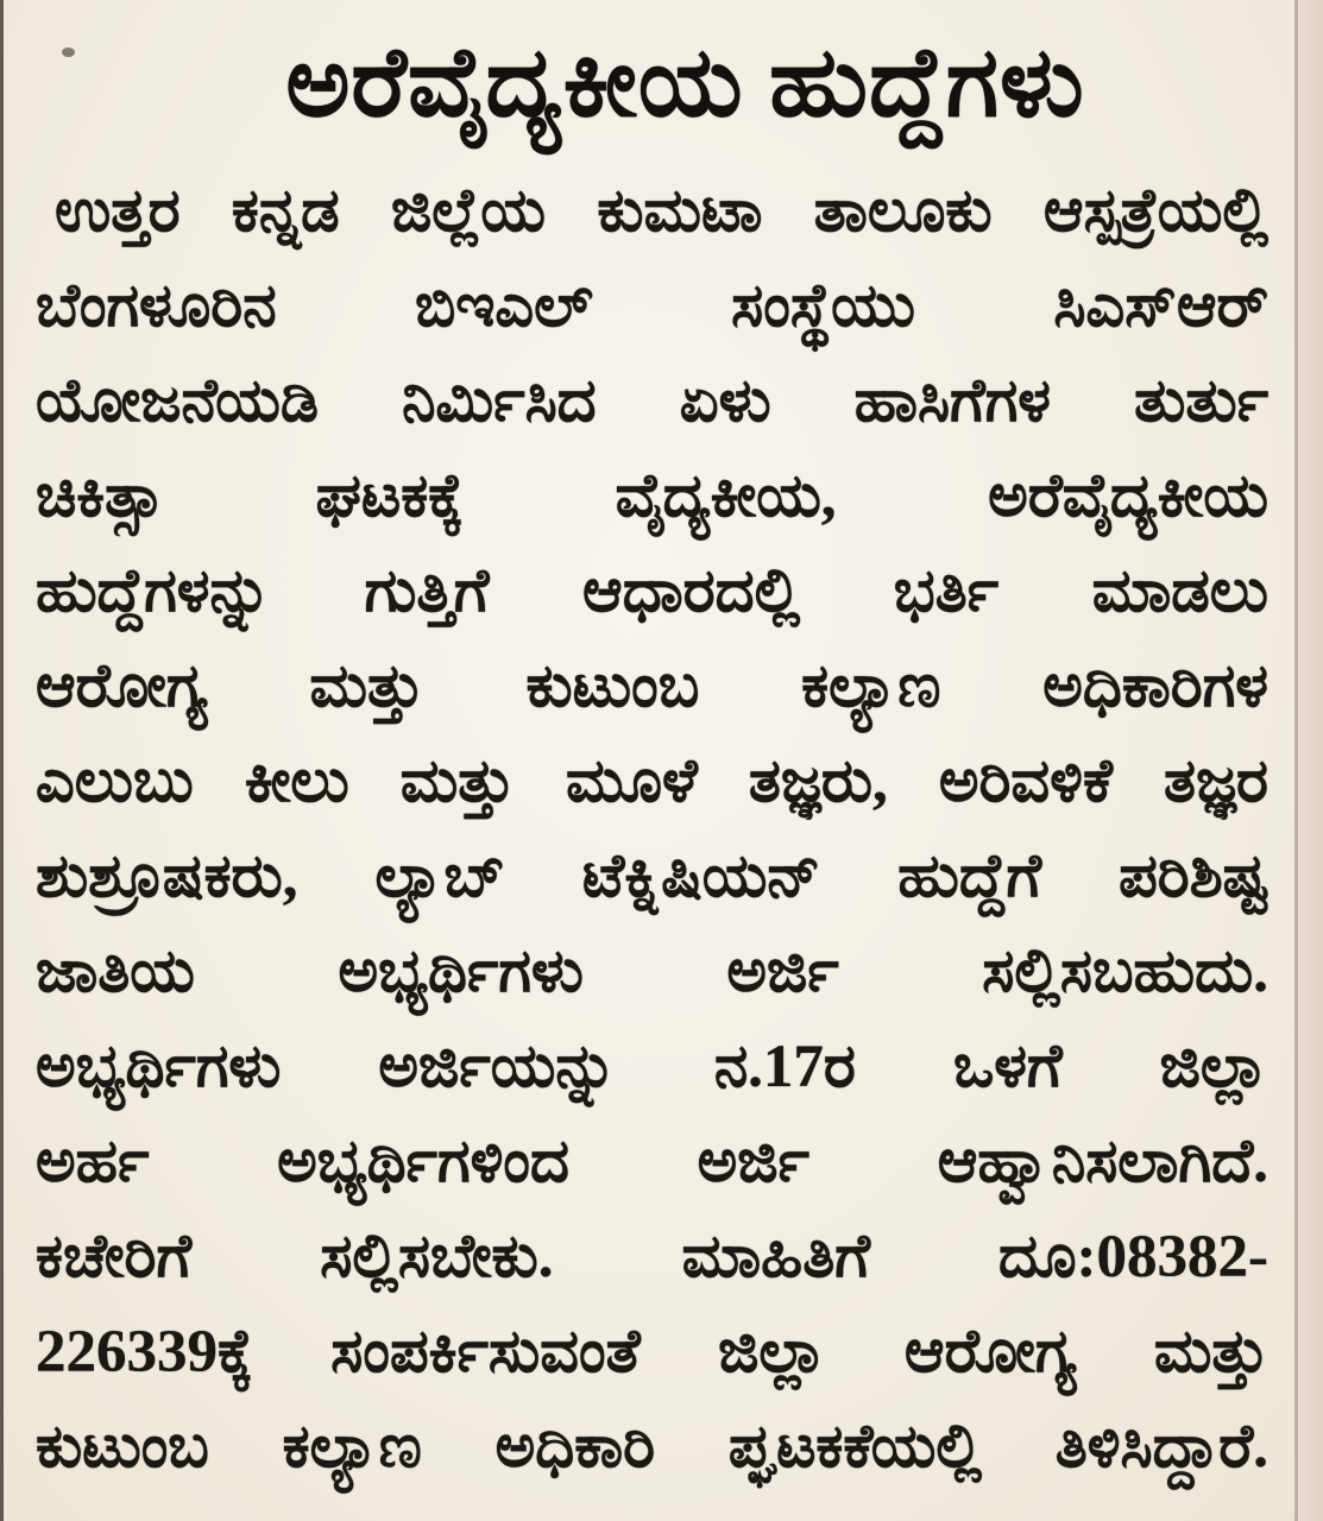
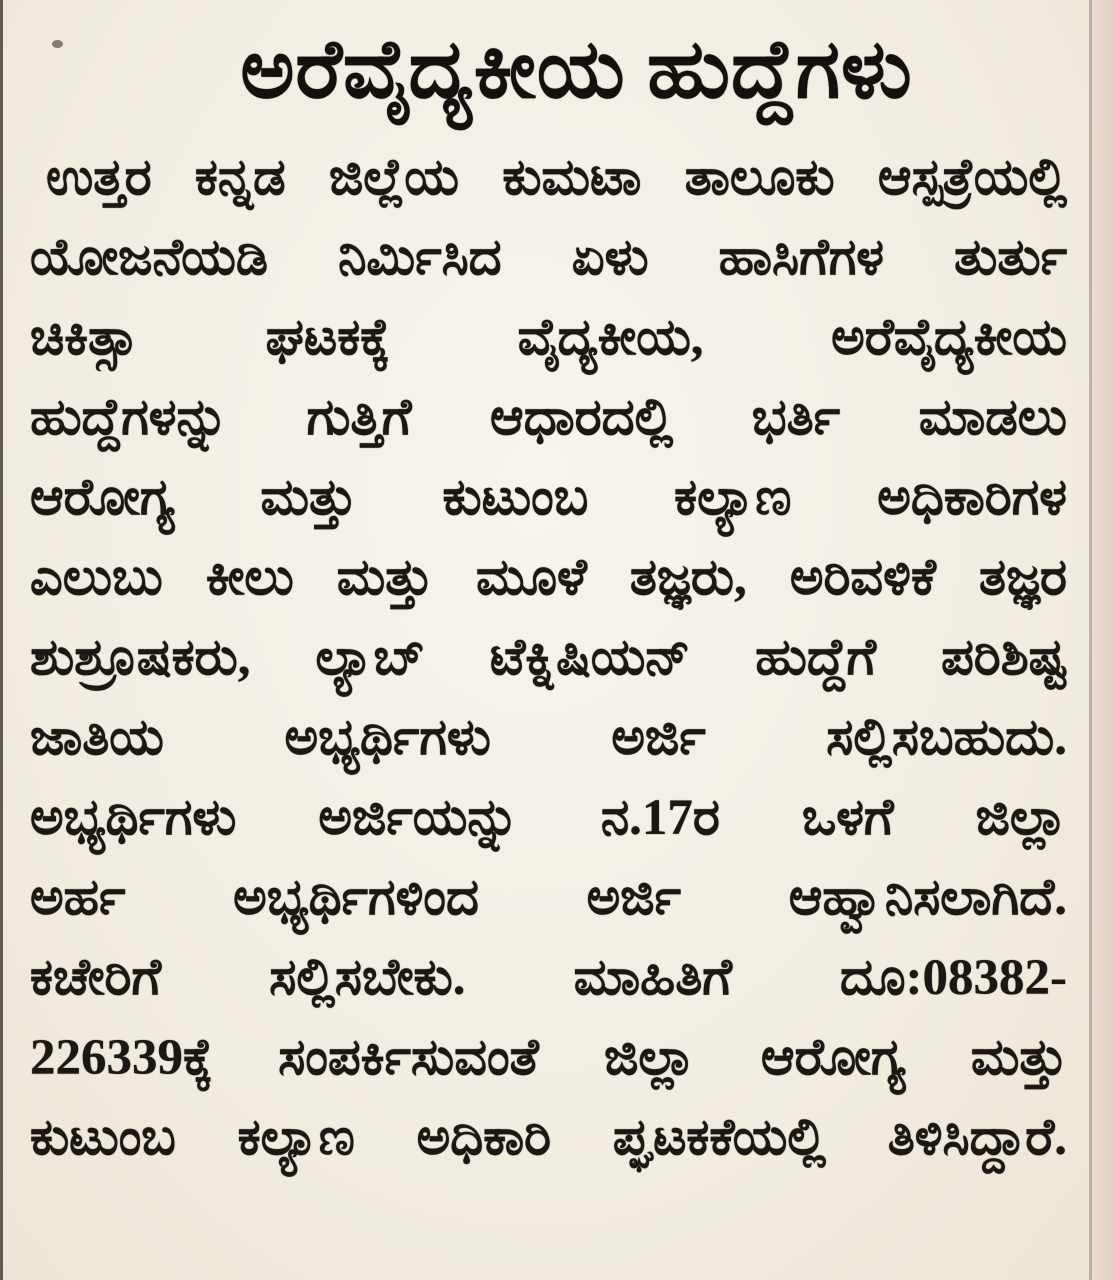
  ಅರೆವೈದ್ಯಕೀಯ ಹುದ್ದೆಗಳು
  ಉತ್ತರ ಕನ್ನಡ ಜಿಲ್ಲೆಯ ಕುಮಟಾ ತಾಲೂಕು ಆಸ್ಪತ್ರೆಯಲ್ಲಿ
- ಬೆಂಗಳೂರಿನ ಬಿಇಎಲ್ ಸಂಸ್ಥೆಯು ಸಿಎಸ್‌ಆರ್
  ಯೋಜನೆಯಡಿ ನಿರ್ಮಿಸಿದ ಏಳು ಹಾಸಿಗೆಗಳ ತುರ್ತು
  ಚಿಕಿತ್ಸಾ ಘಟಕಕ್ಕೆ ವೈದ್ಯಕೀಯ, ಅರೆವೈದ್ಯಕೀಯ
  ಹುದ್ದೆಗಳನ್ನು ಗುತ್ತಿಗೆ ಆಧಾರದಲ್ಲಿ ಭರ್ತಿ ಮಾಡಲು
  ಆರೋಗ್ಯ ಮತ್ತು ಕುಟುಂಬ ಕಲ್ಯಾಣ ಅಧಿಕಾರಿಗಳ
  ಎಲುಬು ಕೀಲು ಮತ್ತು ಮೂಳೆ ತಜ್ಞರು, ಅರಿವಳಿಕೆ ತಜ್ಞರ
  ಶುಶ್ರೂಷಕರು, ಲ್ಯಾಬ್ ಟೆಕ್ನಿಷಿಯನ್ ಹುದ್ದೆಗೆ ಪರಿಶಿಷ್ಟ
  ಜಾತಿಯ ಅಭ್ಯರ್ಥಿಗಳು ಅರ್ಜಿ ಸಲ್ಲಿಸಬಹುದು.
  ಅಭ್ಯರ್ಥಿಗಳು ಅರ್ಜಿಯನ್ನು ನ.17ರ ಒಳಗೆ ಜಿಲ್ಲಾ
  ಅರ್ಹ ಅಭ್ಯರ್ಥಿಗಳಿಂದ ಅರ್ಜಿ ಆಹ್ವಾನಿಸಲಾಗಿದೆ.
  ಕಚೇರಿಗೆ ಸಲ್ಲಿಸಬೇಕು. ಮಾಹಿತಿಗೆ ದೂ:08382-
  226339ಕ್ಕೆ ಸಂಪರ್ಕಿಸುವಂತೆ ಜಿಲ್ಲಾ ಆರೋಗ್ಯ ಮತ್ತು
  ಕುಟುಂಬ ಕಲ್ಯಾಣ ಅಧಿಕಾರಿ ಪ್ಘಟಕಕೆಯಲ್ಲಿ ತಿಳಿಸಿದ್ದಾರೆ.
